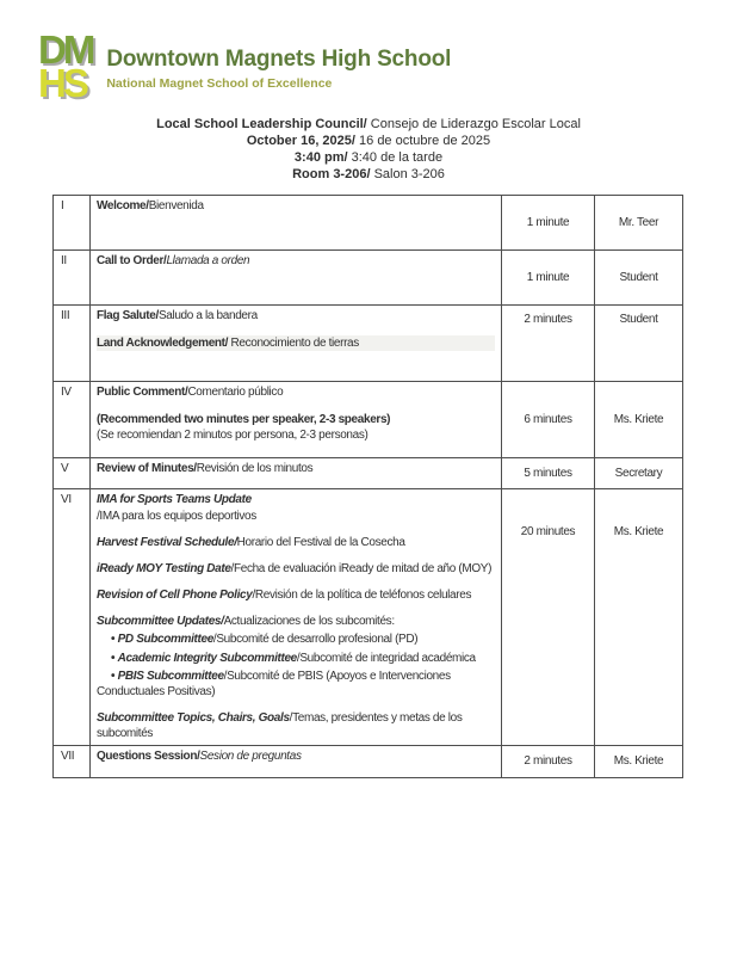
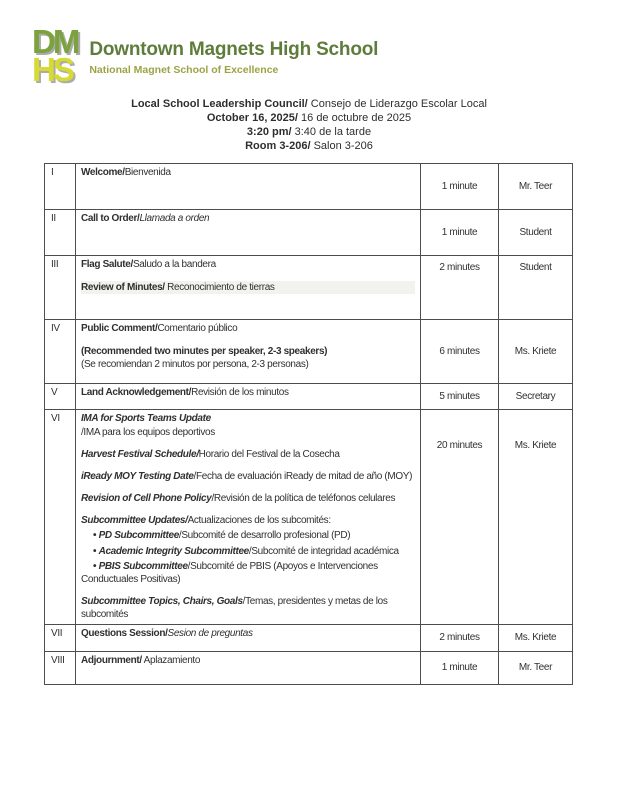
  DM
  HS
  Downtown Magnets High School
  National Magnet School of Excellence
  Local School Leadership Council/ Consejo de Liderazgo Escolar Local
  October 16, 2025/ 16 de octubre de 2025
- 3:40 pm/ 3:40 de la tarde
+ 3:20 pm/ 3:40 de la tarde
  Room 3-206/ Salon 3-206
  I	Welcome/Bienvenida	1 minute	Mr. Teer
  II	Call to Order/Llamada a orden	1 minute	Student
- III	Flag Salute/Saludo a la banderaLand Acknowledgement/ Reconocimiento de tierras	2 minutes	Student
+ III	Flag Salute/Saludo a la banderaReview of Minutes/ Reconocimiento de tierras	2 minutes	Student
  IV	Public Comment/Comentario público(Recommended two minutes per speaker, 2-3 speakers)(Se recomiendan 2 minutos por persona, 2-3 personas)	6 minutes	Ms. Kriete
- V	Review of Minutes/Revisión de los minutos	5 minutes	Secretary
+ V	Land Acknowledgement/Revisión de los minutos	5 minutes	Secretary
  VI	IMA for Sports Teams Update/IMA para los equipos deportivosHarvest Festival Schedule/Horario del Festival de la CosechaiReady MOY Testing Date/Fecha de evaluación iReady de mitad de año (MOY)Revision of Cell Phone Policy/Revisión de la política de teléfonos celularesSubcommittee Updates/Actualizaciones de los subcomités:• PD Subcommittee/Subcomité de desarrollo profesional (PD)• Academic Integrity Subcommittee/Subcomité de integridad académica• PBIS Subcommittee/Subcomité de PBIS (Apoyos e Intervenciones Conductuales Positivas)Subcommittee Topics, Chairs, Goals/Temas, presidentes y metas de los subcomités	20 minutes	Ms. Kriete
  VII	Questions Session/Sesion de preguntas	2 minutes	Ms. Kriete
+ VIII	Adjournment/ Aplazamiento	1 minute	Mr. Teer
